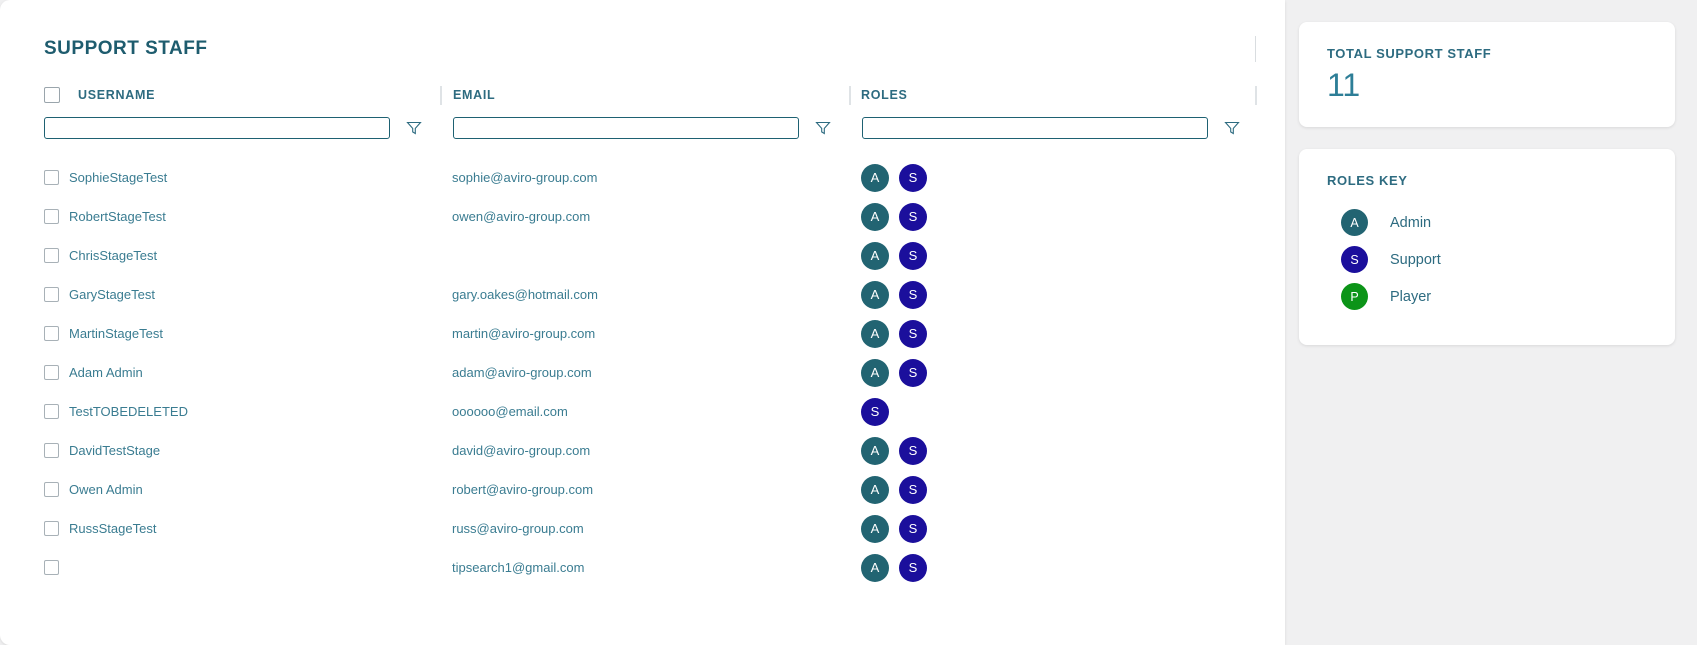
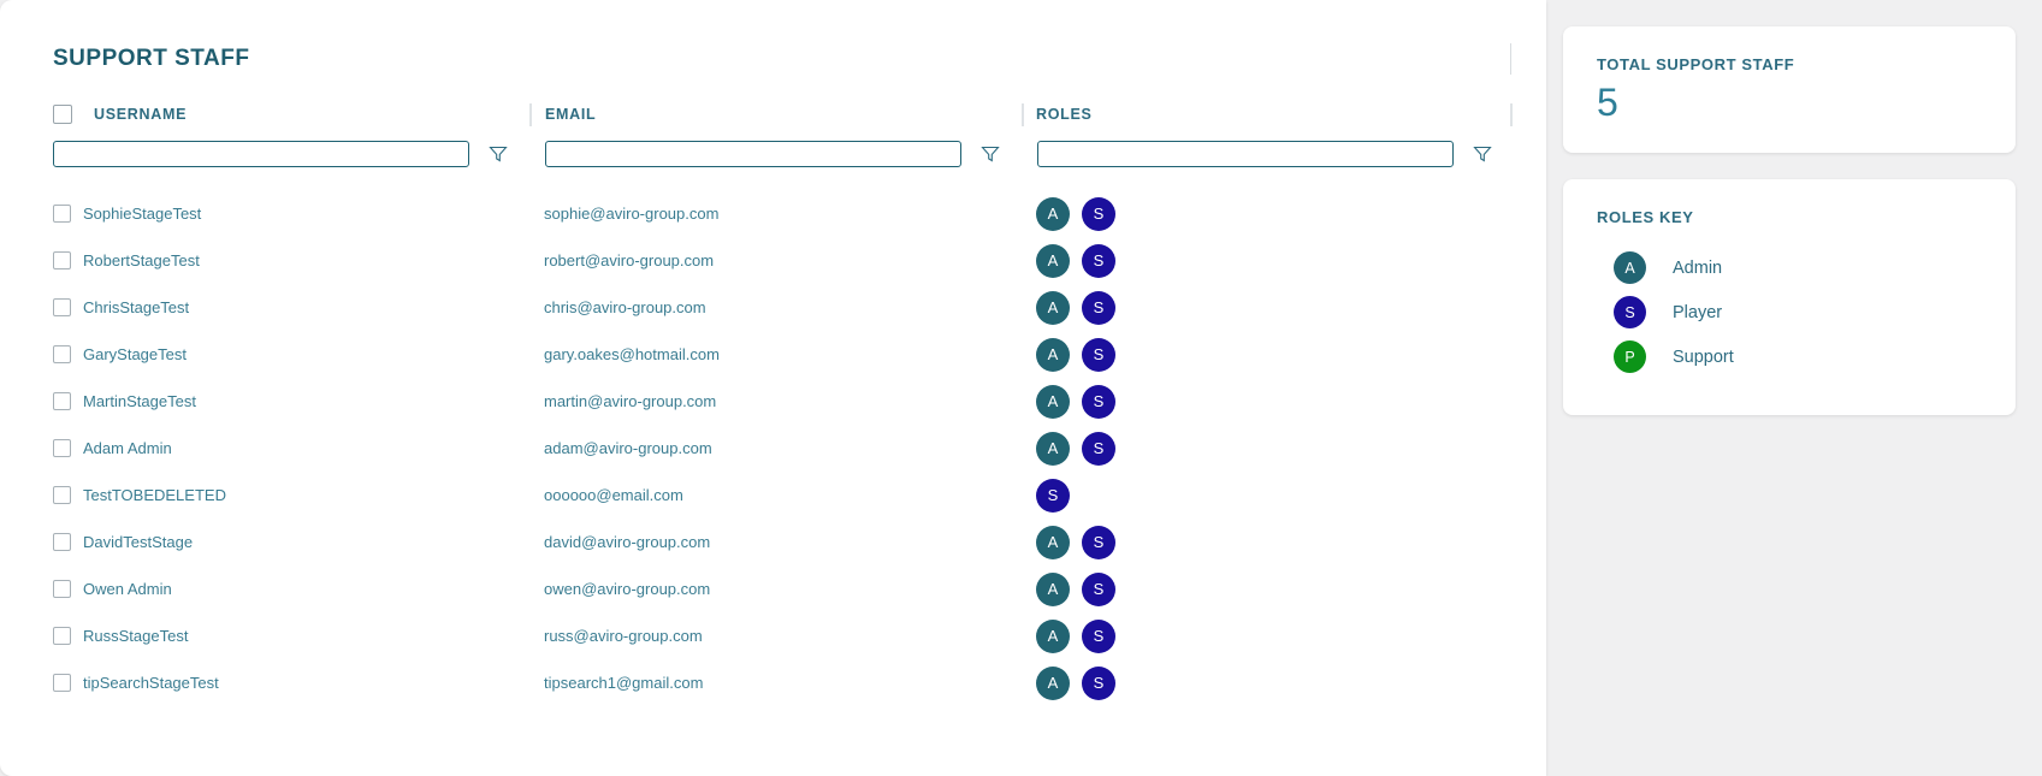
  SUPPORT STAFF
  USERNAME
  EMAIL
  ROLES
  SophieStageTest
  sophie@aviro-group.com
  A
  S
  RobertStageTest
- owen@aviro-group.com
+ robert@aviro-group.com
  A
  S
  ChrisStageTest
+ chris@aviro-group.com
  A
  S
  GaryStageTest
  gary.oakes@hotmail.com
  A
  S
  MartinStageTest
  martin@aviro-group.com
  A
  S
  Adam Admin
  adam@aviro-group.com
  A
  S
  TestTOBEDELETED
  oooooo@email.com
  S
  DavidTestStage
  david@aviro-group.com
  A
  S
  Owen Admin
- robert@aviro-group.com
+ owen@aviro-group.com
  A
  S
  RussStageTest
  russ@aviro-group.com
  A
  S
+ tipSearchStageTest
  tipsearch1@gmail.com
  A
  S
  TOTAL SUPPORT STAFF
- 11
+ 5
  ROLES KEY
  A
  Admin
  S
- Support
+ Player
  P
- Player
+ Support
